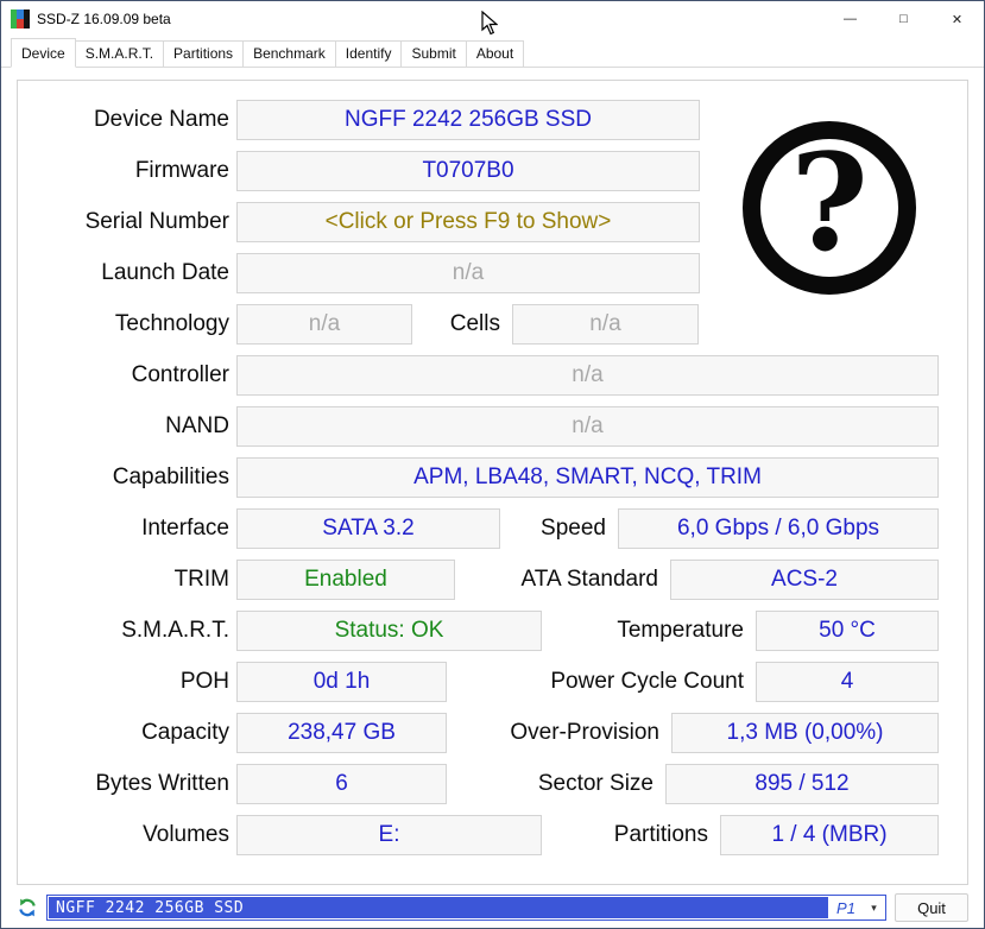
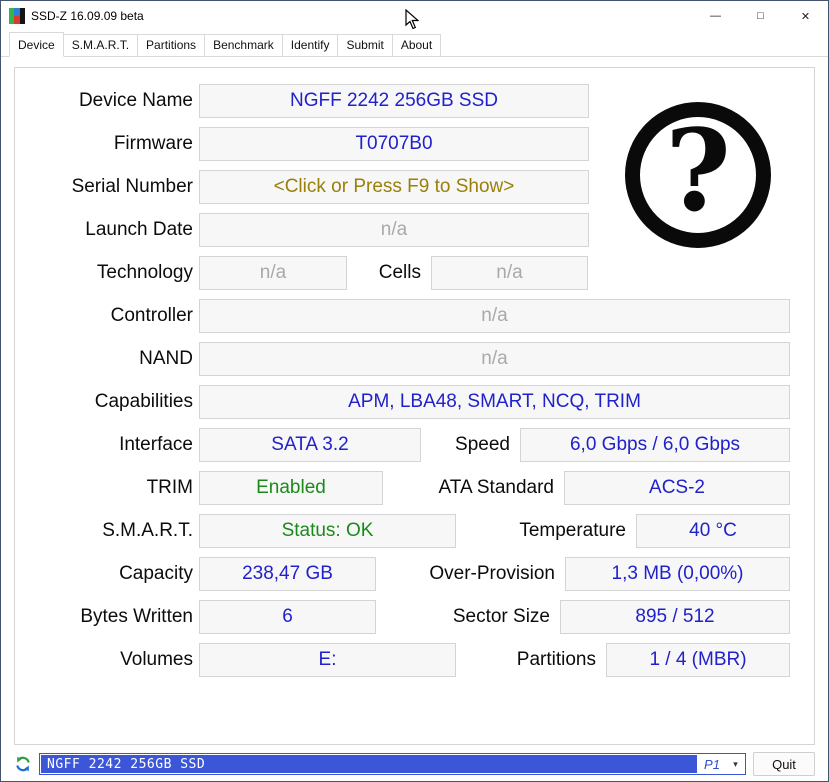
  SSD-Z 16.09.09 beta
  —
  □
  ✕
  Device
  S.M.A.R.T.
  Partitions
  Benchmark
  Identify
  Submit
  About
  Device Name
  NGFF 2242 256GB SSD
  Firmware
  T0707B0
  Serial Number
  <Click or Press F9 to Show>
  Launch Date
  n/a
  Technology
  n/a
  Cells
  n/a
  Controller
  n/a
  NAND
  n/a
  Capabilities
  APM, LBA48, SMART, NCQ, TRIM
  Interface
  SATA 3.2
  Speed
  6,0 Gbps / 6,0 Gbps
  TRIM
  Enabled
  ATA Standard
  ACS-2
  S.M.A.R.T.
  Status: OK
  Temperature
- 50 °C
+ 40 °C
- POH
- 0d 1h
- Power Cycle Count
- 4
  Capacity
  238,47 GB
  Over-Provision
  1,3 MB (0,00%)
  Bytes Written
  6
  Sector Size
  895 / 512
  Volumes
  E:
  Partitions
  1 / 4 (MBR)
  ?
  NGFF 2242 256GB SSD
  P1
  ▾
  Quit
